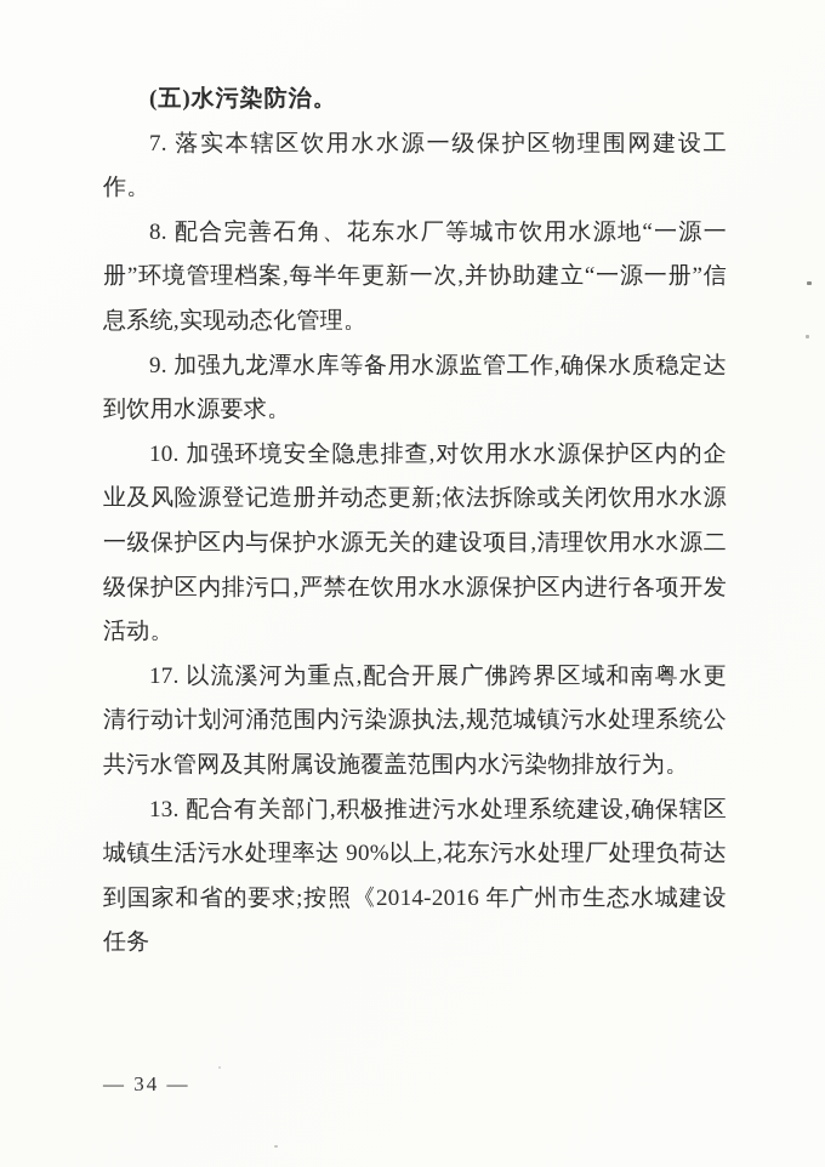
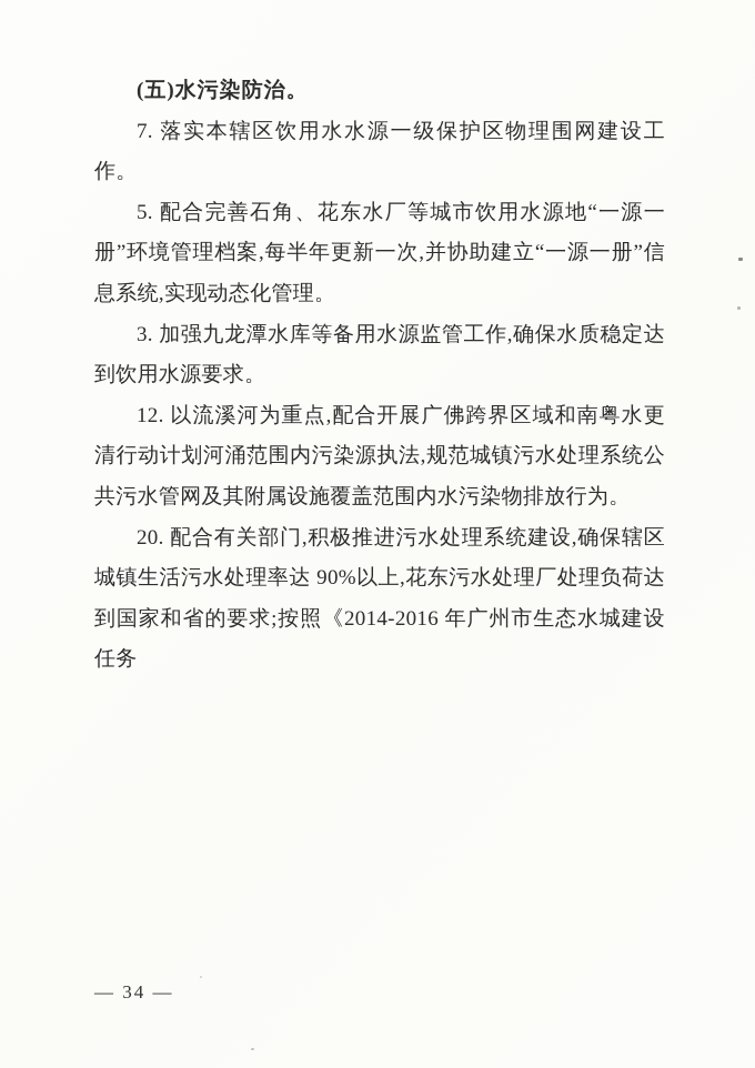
  (五)水污染防治。
  7. 落实本辖区饮用水水源一级保护区物理围网建设工作。
- 8. 配合完善石角、花东水厂等城市饮用水源地“一源一册”环境管理档案,每半年更新一次,并协助建立“一源一册”信息系统,实现动态化管理。
+ 5. 配合完善石角、花东水厂等城市饮用水源地“一源一册”环境管理档案,每半年更新一次,并协助建立“一源一册”信息系统,实现动态化管理。
- 9. 加强九龙潭水库等备用水源监管工作,确保水质稳定达到饮用水源要求。
+ 3. 加强九龙潭水库等备用水源监管工作,确保水质稳定达到饮用水源要求。
- 10. 加强环境安全隐患排查,对饮用水水源保护区内的企业及风险源登记造册并动态更新;依法拆除或关闭饮用水水源一级保护区内与保护水源无关的建设项目,清理饮用水水源二级保护区内排污口,严禁在饮用水水源保护区内进行各项开发活动。
- 17. 以流溪河为重点,配合开展广佛跨界区域和南粤水更清行动计划河涌范围内污染源执法,规范城镇污水处理系统公共污水管网及其附属设施覆盖范围内水污染物排放行为。
+ 12. 以流溪河为重点,配合开展广佛跨界区域和南粤水更清行动计划河涌范围内污染源执法,规范城镇污水处理系统公共污水管网及其附属设施覆盖范围内水污染物排放行为。
- 13. 配合有关部门,积极推进污水处理系统建设,确保辖区城镇生活污水处理率达 90%以上,花东污水处理厂处理负荷达到国家和省的要求;按照《2014-2016 年广州市生态水城建设任务
+ 20. 配合有关部门,积极推进污水处理系统建设,确保辖区城镇生活污水处理率达 90%以上,花东污水处理厂处理负荷达到国家和省的要求;按照《2014-2016 年广州市生态水城建设任务
  — 34 —
